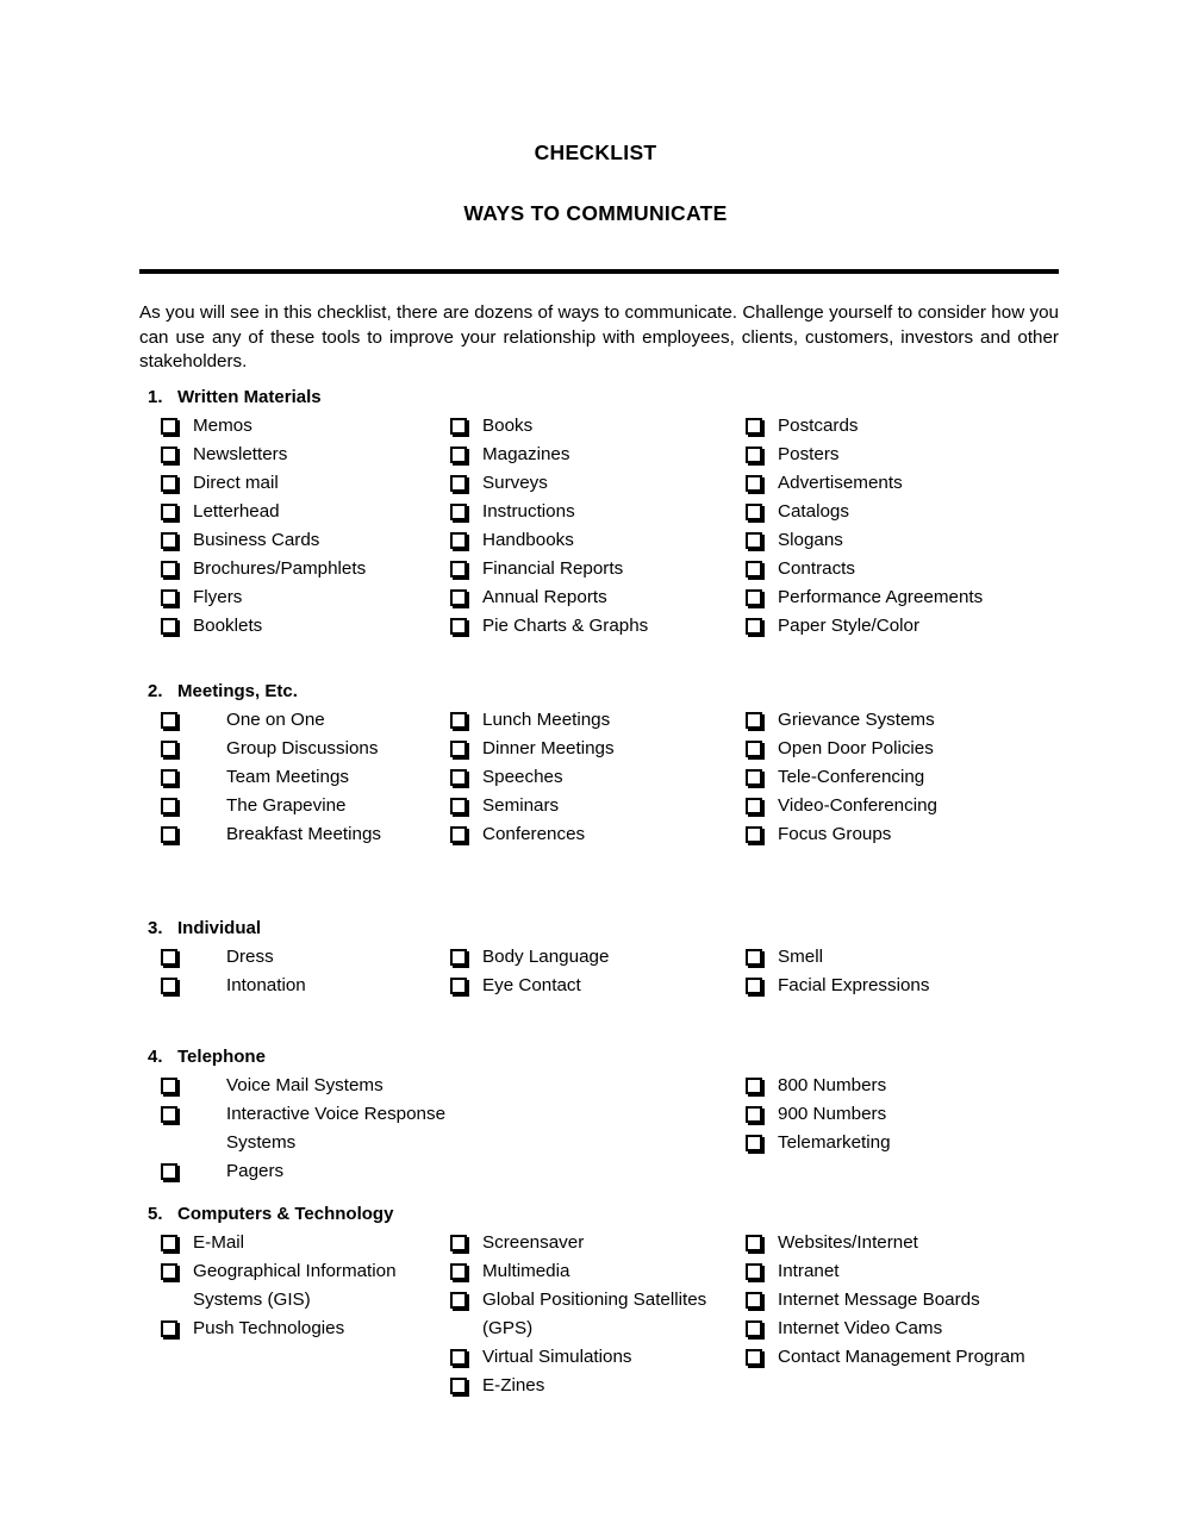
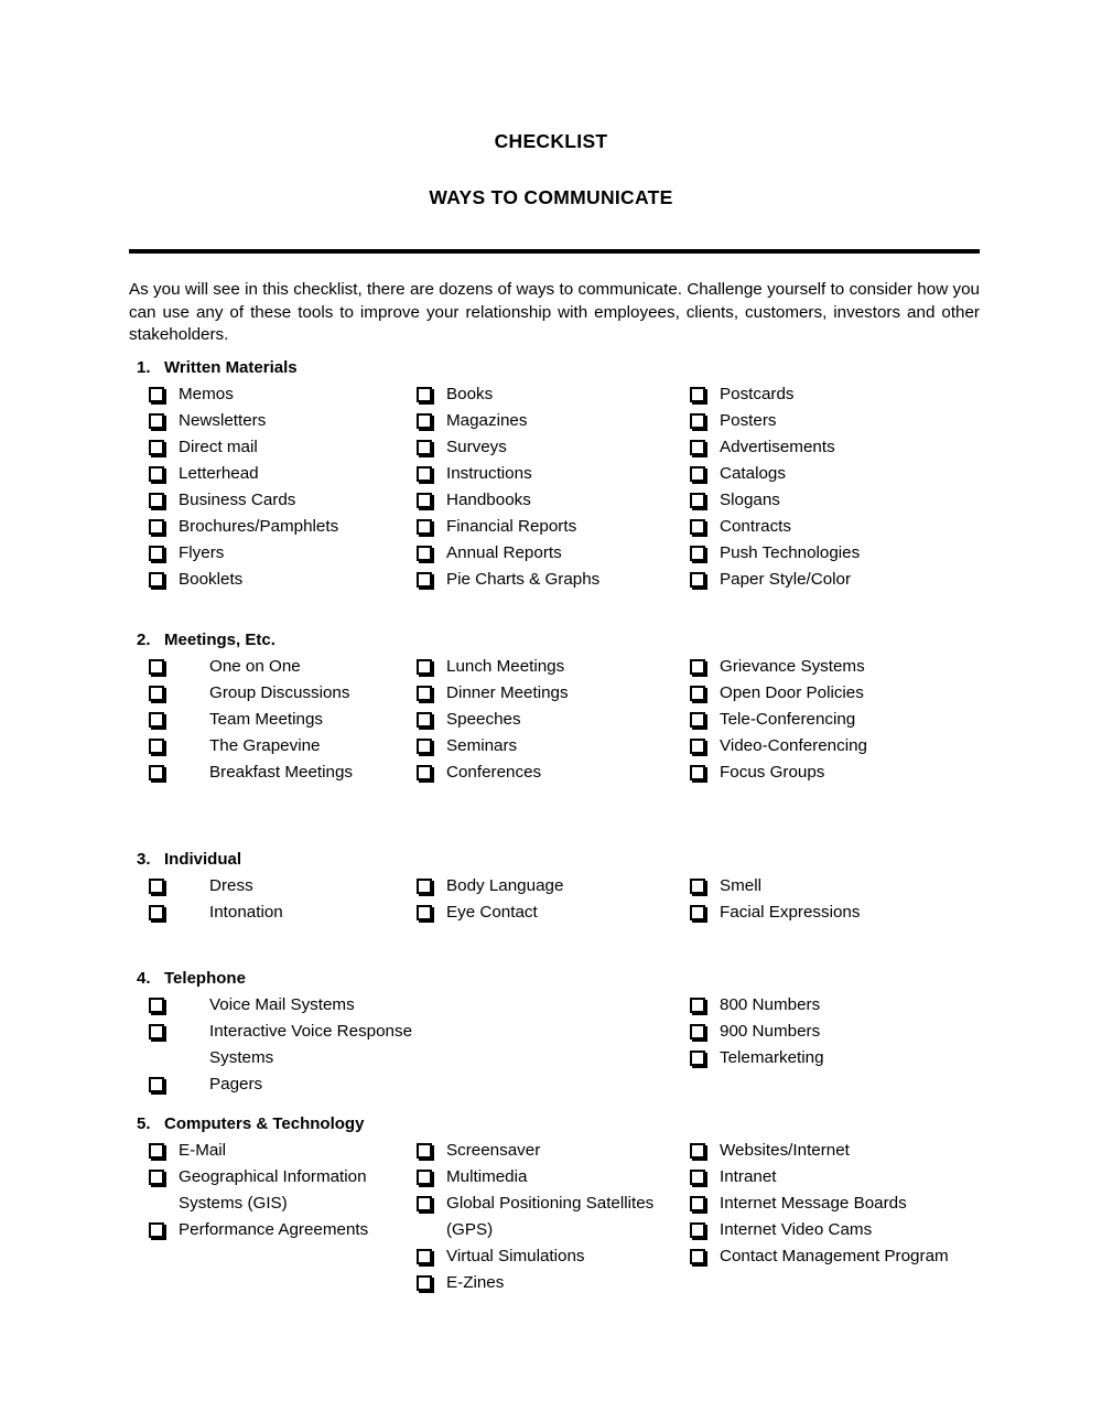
  CHECKLIST
  WAYS TO COMMUNICATE
  As you will see in this checklist, there are dozens of ways to communicate. Challenge yourself to consider how you can use any of these tools to improve your relationship with employees, clients, customers, investors and other stakeholders.
  1. Written Materials
  Memos
  Newsletters
  Direct mail
  Letterhead
  Business Cards
  Brochures/Pamphlets
  Flyers
  Booklets
  Books
  Magazines
  Surveys
  Instructions
  Handbooks
  Financial Reports
  Annual Reports
  Pie Charts & Graphs
  Postcards
  Posters
  Advertisements
  Catalogs
  Slogans
  Contracts
- Performance Agreements
+ Push Technologies
  Paper Style/Color
  2. Meetings, Etc.
  One on One
  Group Discussions
  Team Meetings
  The Grapevine
  Breakfast Meetings
  Lunch Meetings
  Dinner Meetings
  Speeches
  Seminars
  Conferences
  Grievance Systems
  Open Door Policies
  Tele-Conferencing
  Video-Conferencing
  Focus Groups
  3. Individual
  Dress
  Intonation
  Body Language
  Eye Contact
  Smell
  Facial Expressions
  4. Telephone
  Voice Mail Systems
  Interactive Voice Response Systems
  Pagers
  800 Numbers
  900 Numbers
  Telemarketing
  5. Computers & Technology
  E-Mail
  Geographical Information Systems (GIS)
- Push Technologies
+ Performance Agreements
  Screensaver
  Multimedia
  Global Positioning Satellites (GPS)
  Virtual Simulations
  E-Zines
  Websites/Internet
  Intranet
  Internet Message Boards
  Internet Video Cams
  Contact Management Program
